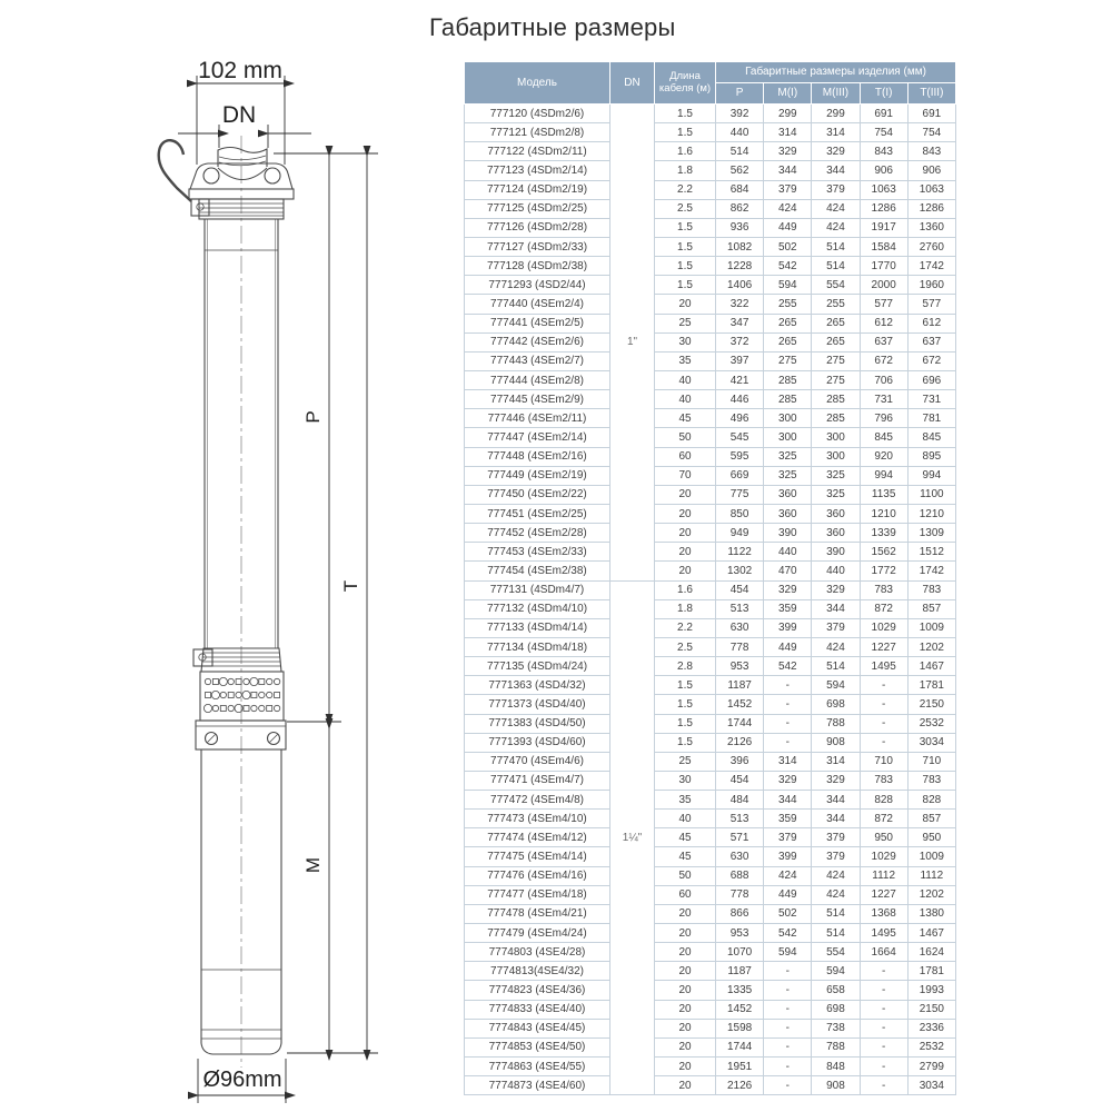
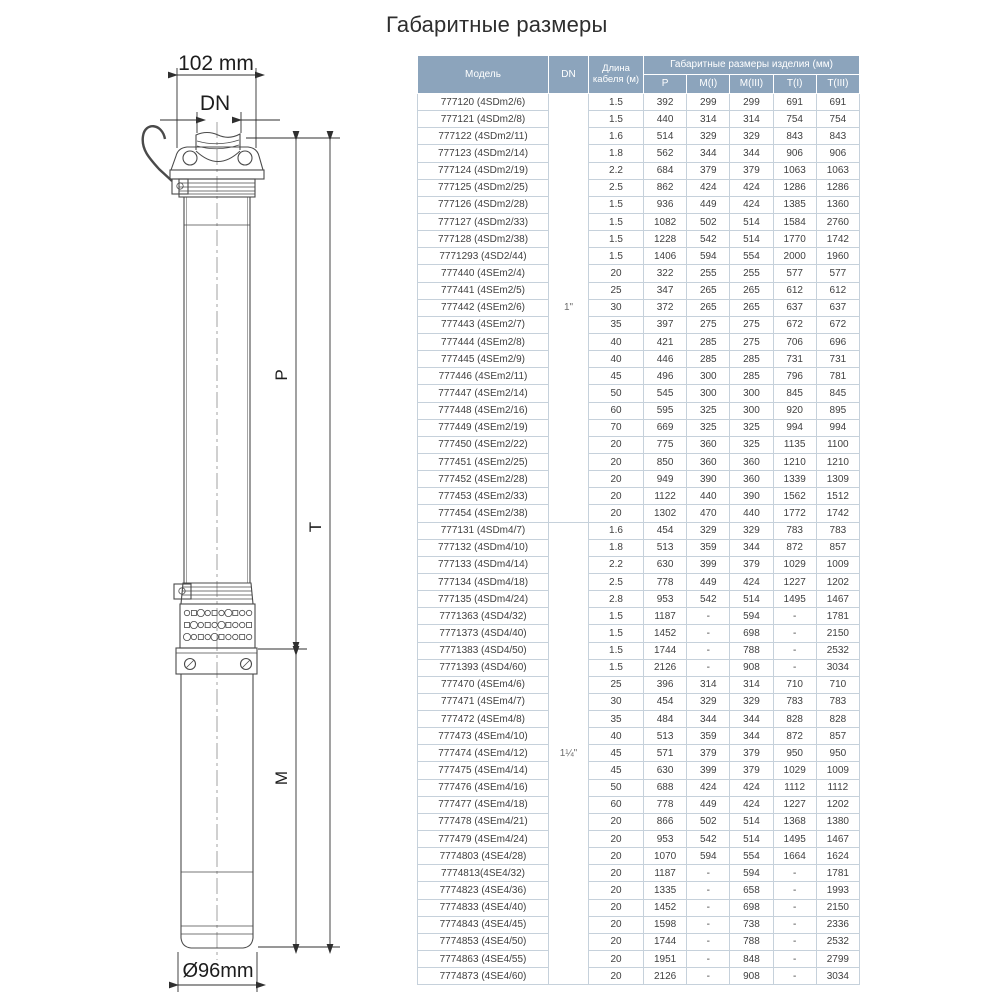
  Габаритные размеры
  102 mm
  DN
  Ø96mm
  Модель	DN	Длина кабеля (м)	Габаритные размеры изделия (мм)
  P	M(I)	M(III)	T(I)	T(III)
  777120 (4SDm2/6)	1"	1.5	392	299	299	691	691
  777121 (4SDm2/8)	1.5	440	314	314	754	754
  777122 (4SDm2/11)	1.6	514	329	329	843	843
  777123 (4SDm2/14)	1.8	562	344	344	906	906
  777124 (4SDm2/19)	2.2	684	379	379	1063	1063
  777125 (4SDm2/25)	2.5	862	424	424	1286	1286
- 777126 (4SDm2/28)	1.5	936	449	424	1917	1360
+ 777126 (4SDm2/28)	1.5	936	449	424	1385	1360
  777127 (4SDm2/33)	1.5	1082	502	514	1584	2760
  777128 (4SDm2/38)	1.5	1228	542	514	1770	1742
  7771293 (4SD2/44)	1.5	1406	594	554	2000	1960
  777440 (4SEm2/4)	20	322	255	255	577	577
  777441 (4SEm2/5)	25	347	265	265	612	612
  777442 (4SEm2/6)	30	372	265	265	637	637
  777443 (4SEm2/7)	35	397	275	275	672	672
  777444 (4SEm2/8)	40	421	285	275	706	696
  777445 (4SEm2/9)	40	446	285	285	731	731
  777446 (4SEm2/11)	45	496	300	285	796	781
  777447 (4SEm2/14)	50	545	300	300	845	845
  777448 (4SEm2/16)	60	595	325	300	920	895
  777449 (4SEm2/19)	70	669	325	325	994	994
  777450 (4SEm2/22)	20	775	360	325	1135	1100
  777451 (4SEm2/25)	20	850	360	360	1210	1210
  777452 (4SEm2/28)	20	949	390	360	1339	1309
  777453 (4SEm2/33)	20	1122	440	390	1562	1512
  777454 (4SEm2/38)	20	1302	470	440	1772	1742
  777131 (4SDm4/7)	1¼"	1.6	454	329	329	783	783
  777132 (4SDm4/10)	1.8	513	359	344	872	857
  777133 (4SDm4/14)	2.2	630	399	379	1029	1009
  777134 (4SDm4/18)	2.5	778	449	424	1227	1202
  777135 (4SDm4/24)	2.8	953	542	514	1495	1467
  7771363 (4SD4/32)	1.5	1187	-	594	-	1781
  7771373 (4SD4/40)	1.5	1452	-	698	-	2150
  7771383 (4SD4/50)	1.5	1744	-	788	-	2532
  7771393 (4SD4/60)	1.5	2126	-	908	-	3034
  777470 (4SEm4/6)	25	396	314	314	710	710
  777471 (4SEm4/7)	30	454	329	329	783	783
  777472 (4SEm4/8)	35	484	344	344	828	828
  777473 (4SEm4/10)	40	513	359	344	872	857
  777474 (4SEm4/12)	45	571	379	379	950	950
  777475 (4SEm4/14)	45	630	399	379	1029	1009
  777476 (4SEm4/16)	50	688	424	424	1112	1112
  777477 (4SEm4/18)	60	778	449	424	1227	1202
  777478 (4SEm4/21)	20	866	502	514	1368	1380
  777479 (4SEm4/24)	20	953	542	514	1495	1467
  7774803 (4SE4/28)	20	1070	594	554	1664	1624
  7774813(4SE4/32)	20	1187	-	594	-	1781
  7774823 (4SE4/36)	20	1335	-	658	-	1993
  7774833 (4SE4/40)	20	1452	-	698	-	2150
  7774843 (4SE4/45)	20	1598	-	738	-	2336
  7774853 (4SE4/50)	20	1744	-	788	-	2532
  7774863 (4SE4/55)	20	1951	-	848	-	2799
  7774873 (4SE4/60)	20	2126	-	908	-	3034
